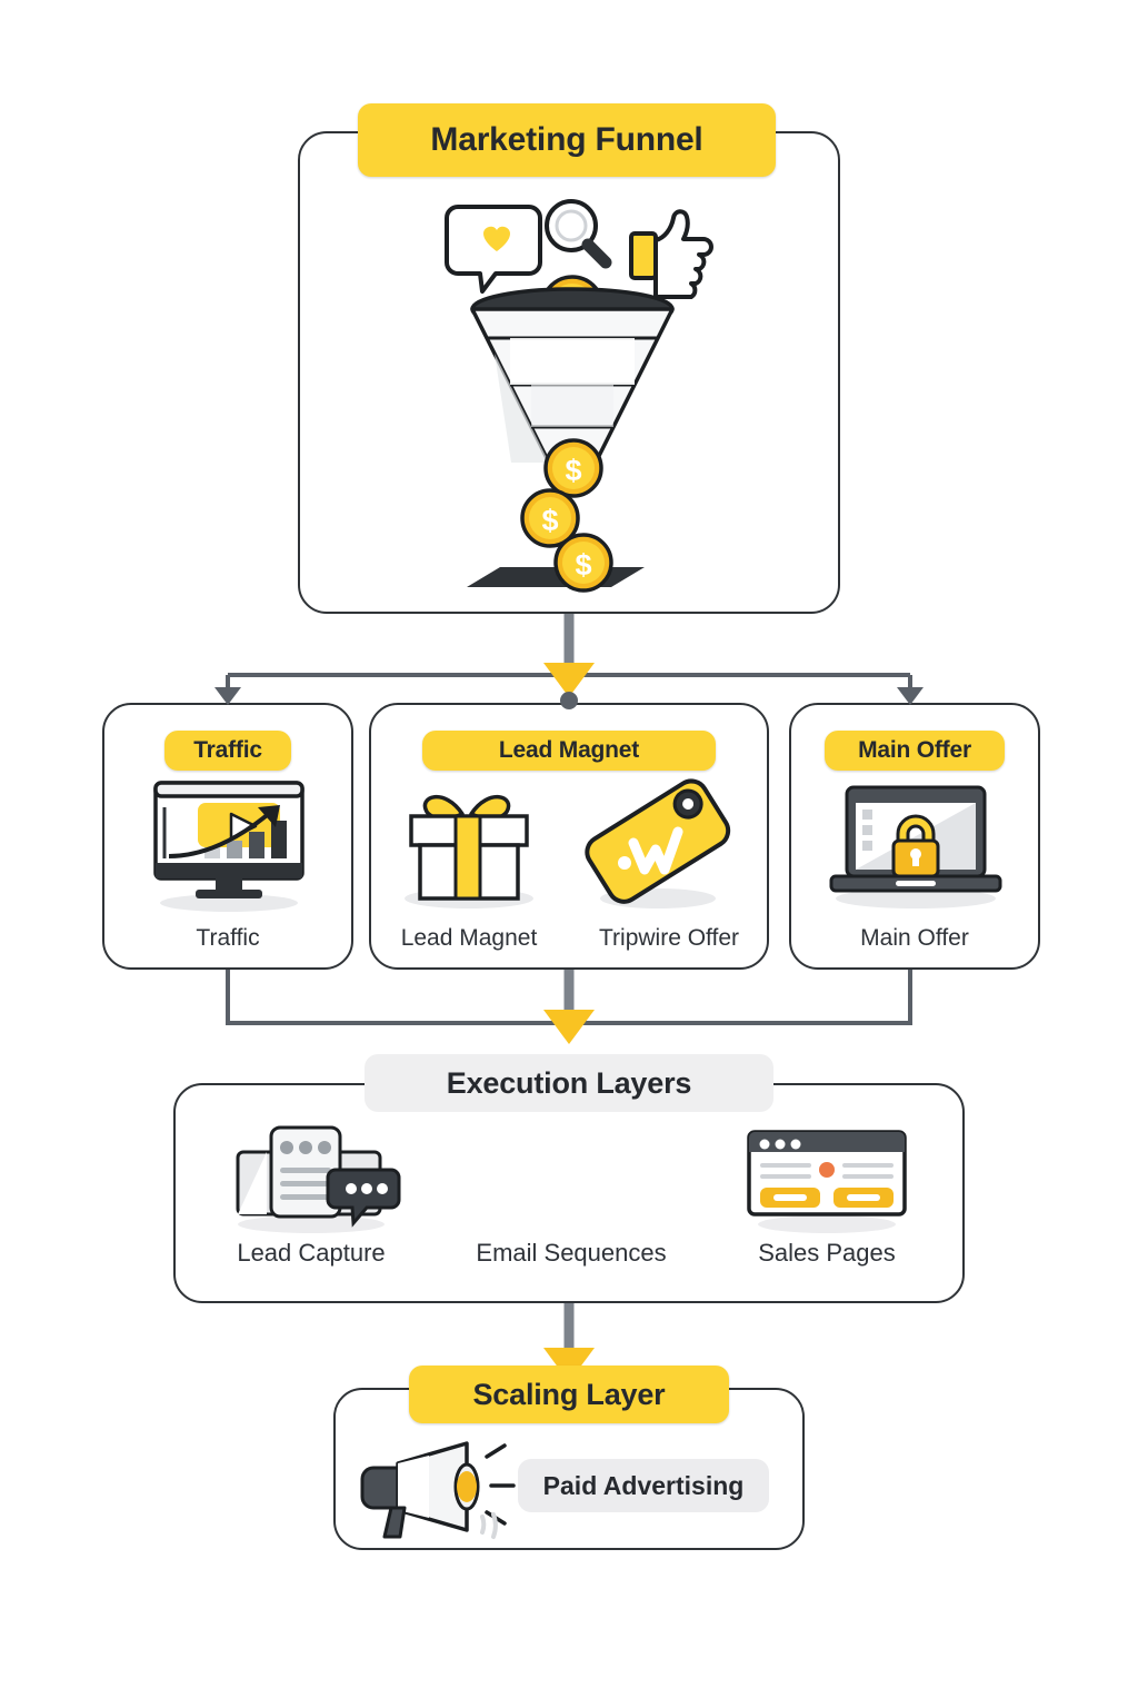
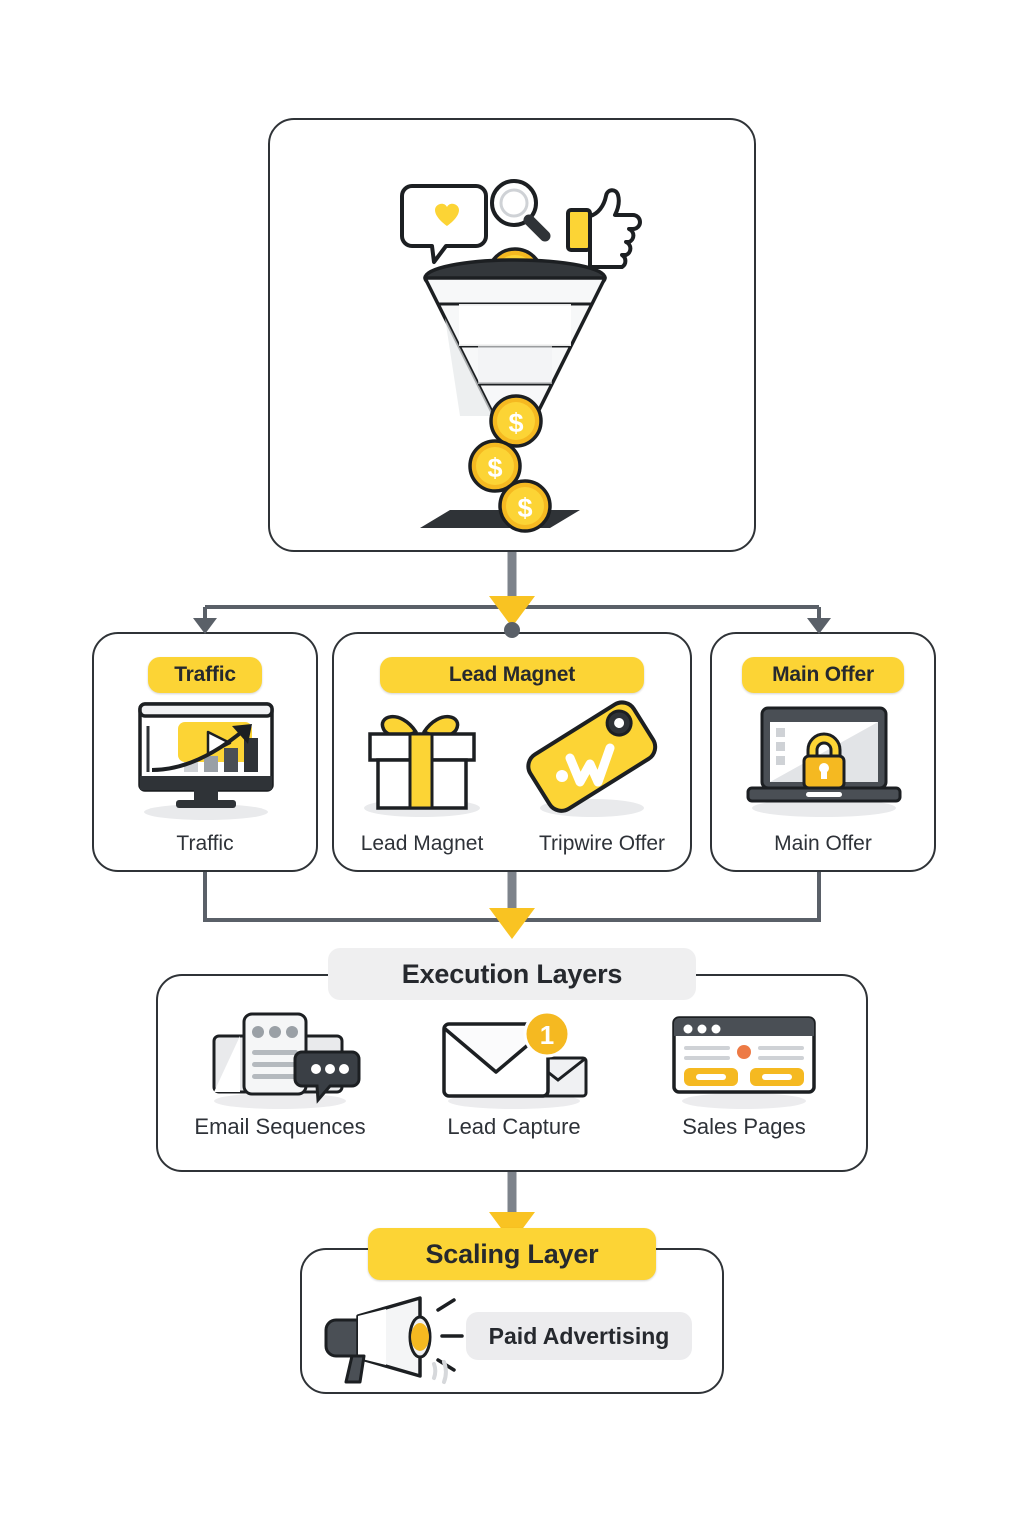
- Marketing Funnel
  $
  $
  $
  Traffic
  Traffic
  Lead Magnet
  Lead Magnet
  Tripwire Offer
  Main Offer
  Main Offer
  Execution Layers
- Lead Capture
+ Email Sequences
+ 1
- Email Sequences
+ Lead Capture
  Sales Pages
  Scaling Layer
  Paid Advertising
